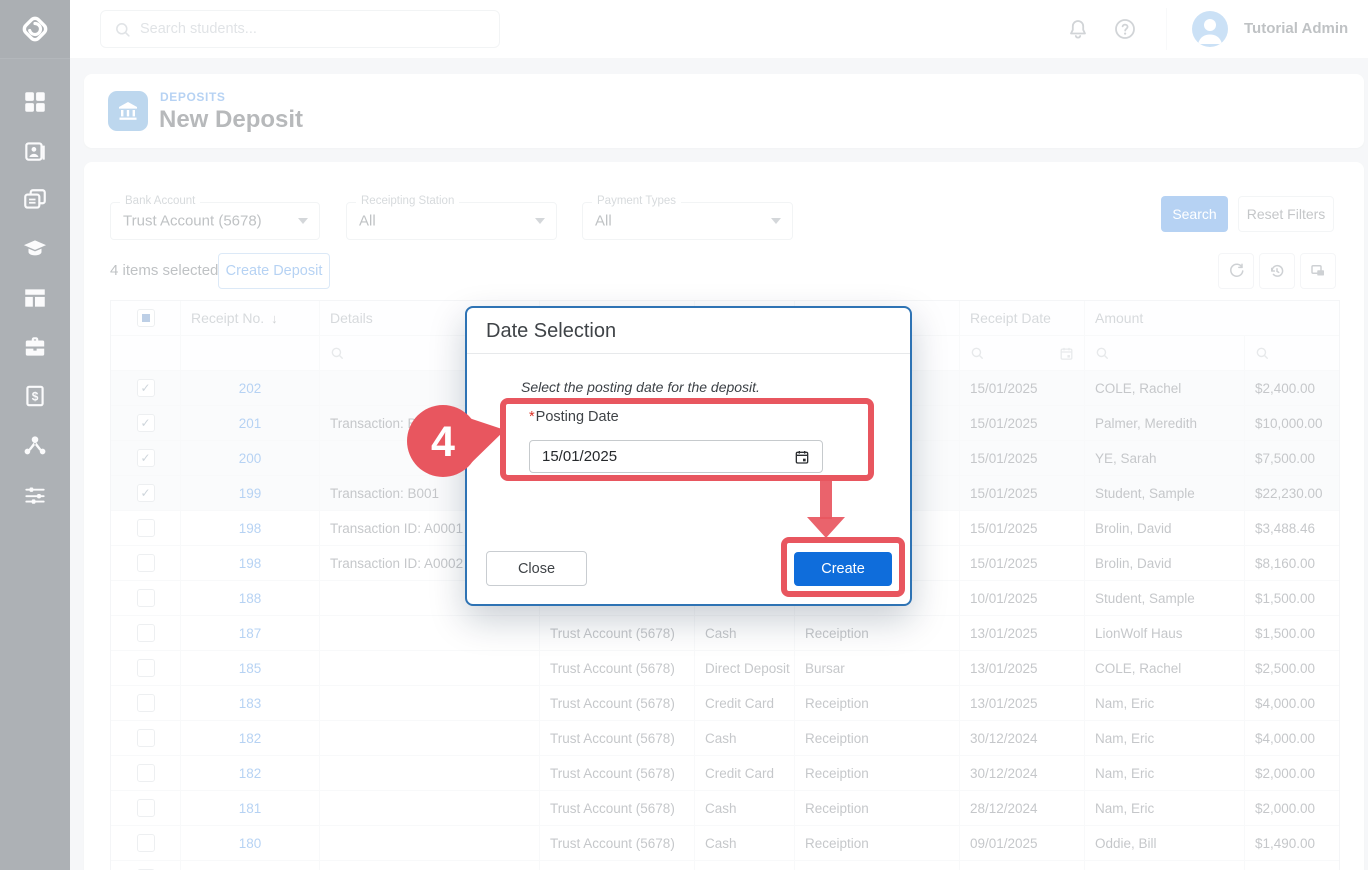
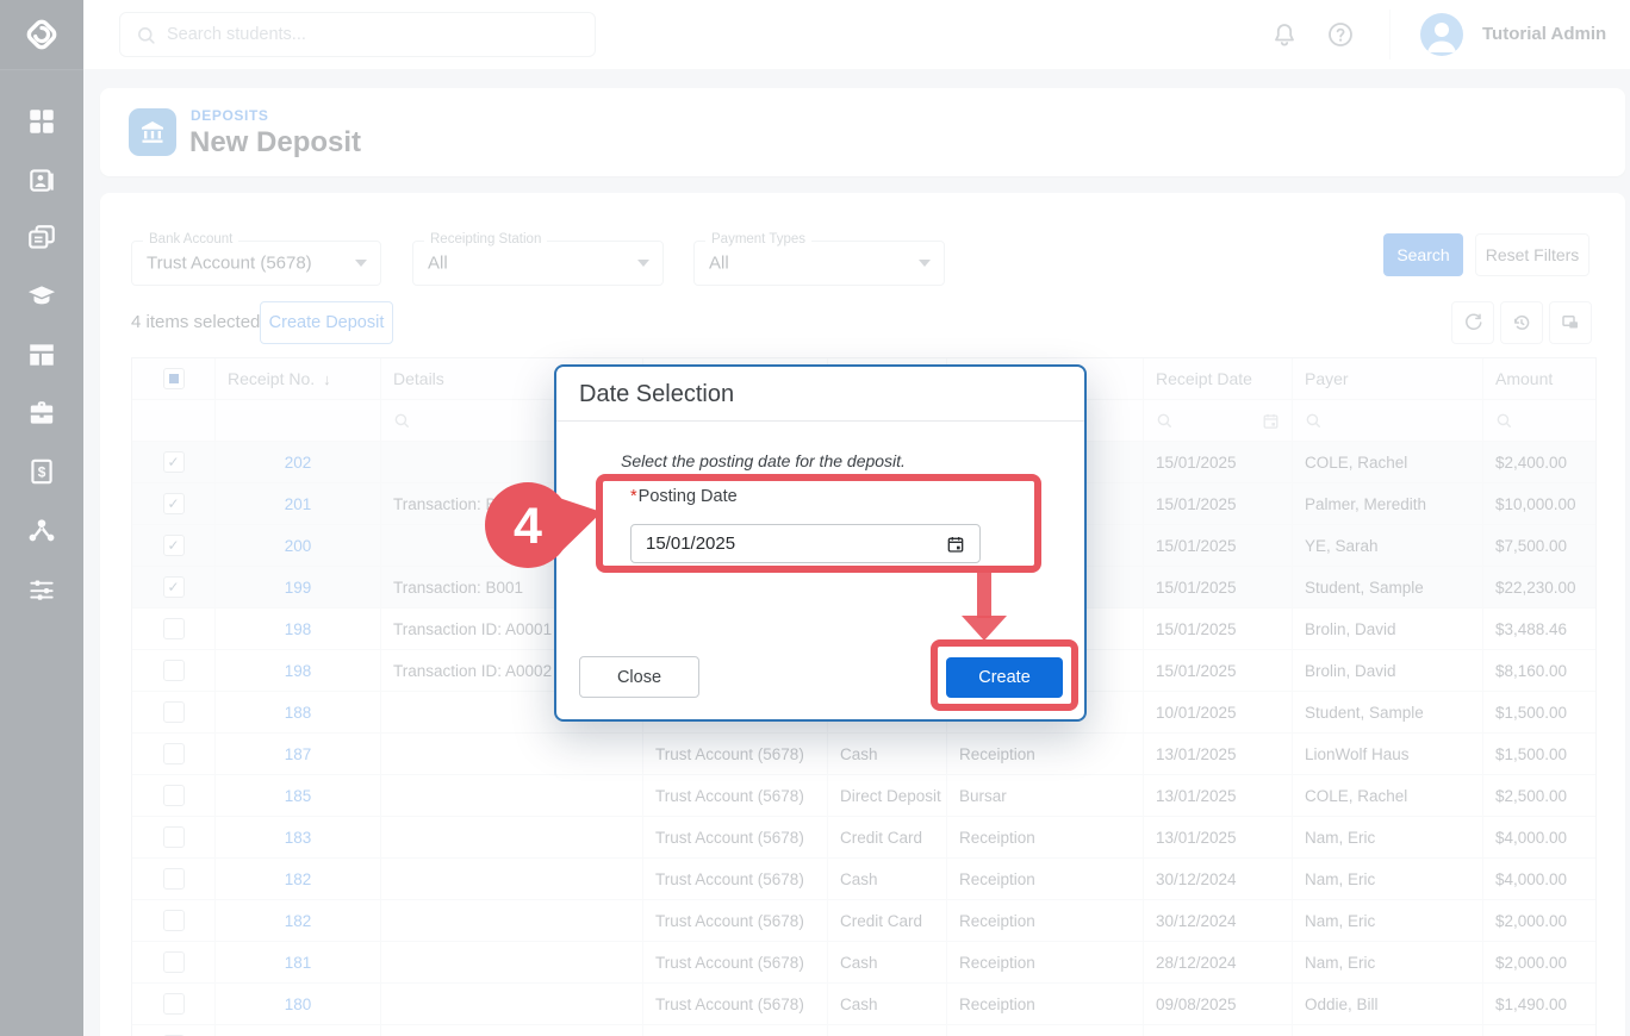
  $
  Search students...
  Tutorial Admin
  DEPOSITS
  New Deposit
  Bank Account
  Trust Account (5678)
  Receipting Station
  All
  Payment Types
  All
  Search
  Reset Filters
  4 items selected
  Create Deposit
  Receipt No.
  ↓
  Details
  Receipt Date
+ Payer
  Amount
  ✓
  202
  15/01/2025
  COLE, Rachel
  $2,400.00
  ✓
  201
  Transaction:
  15/01/2025
  Palmer, Meredith
  $10,000.00
  ✓
  200
  15/01/2025
  YE, Sarah
  $7,500.00
  ✓
  199
  Transaction: B001
  15/01/2025
  Student, Sample
  $22,230.00
  198
  Transaction ID: A0001
  15/01/2025
  Brolin, David
  $3,488.46
  198
  Transaction ID: A0002
  15/01/2025
  Brolin, David
  $8,160.00
  188
  10/01/2025
  Student, Sample
  $1,500.00
  187
  Trust Account (5678)
  Cash
  Receiption
  13/01/2025
  LionWolf Haus
  $1,500.00
  185
  Trust Account (5678)
  Direct Deposit
  Bursar
  13/01/2025
  COLE, Rachel
  $2,500.00
  183
  Trust Account (5678)
  Credit Card
  Receiption
  13/01/2025
  Nam, Eric
  $4,000.00
  182
  Trust Account (5678)
  Cash
  Receiption
  30/12/2024
  Nam, Eric
  $4,000.00
  182
  Trust Account (5678)
  Credit Card
  Receiption
  30/12/2024
  Nam, Eric
  $2,000.00
  181
  Trust Account (5678)
  Cash
  Receiption
  28/12/2024
  Nam, Eric
  $2,000.00
  180
  Trust Account (5678)
  Cash
  Receiption
- 09/01/2025
+ 09/08/2025
  Oddie, Bill
  $1,490.00
  Date Selection
  Select the posting date for the deposit.
  *Posting Date
  15/01/2025
  Close
  Create
  4
